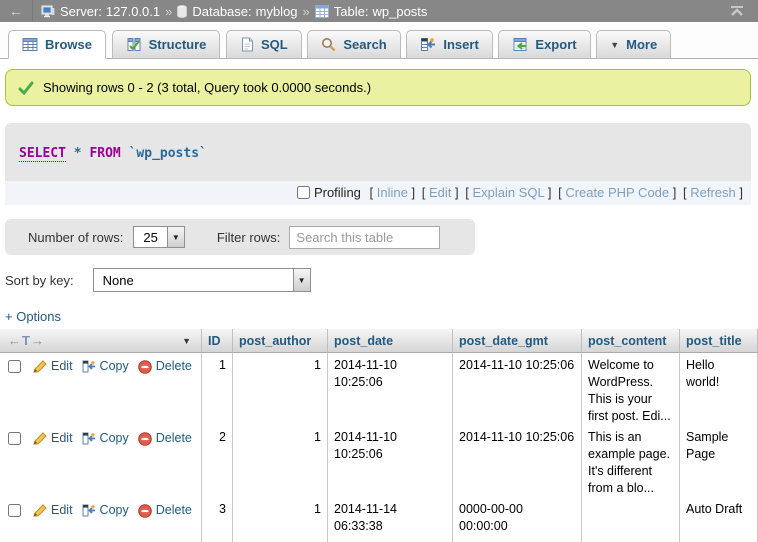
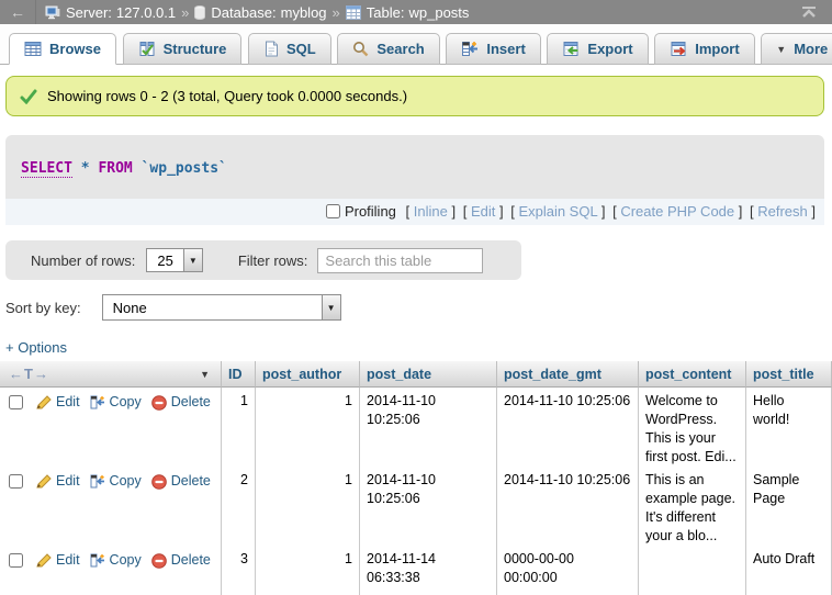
  ←
  Server:
  127.0.0.1
  »
  Database:
  myblog
  »
  Table:
  wp_posts
  Browse
  Structure
  SQL
  Search
  Insert
  Export
+ Import
  ▼
  More
  Showing rows 0 - 2 (3 total, Query took 0.0000 seconds.)
  SELECT * FROM `wp_posts`
  Profiling Inline Edit Explain SQL Create PHP Code Refresh
  Number of rows:
  25
  ▼
  Filter rows:
  Search this table
  Sort by key:
  None
  ▼
  + Options
  ←T→
  ▼
  ID
  post_author
  post_date
  post_date_gmt
  post_content
  post_title
  Edit
  Copy
  Delete
  1
  1
  2014-11-10 10:25:06
  2014-11-10 10:25:06
  Welcome to WordPress. This is your first post. Edi...
  Hello world!
  Edit
  Copy
  Delete
  2
  1
  2014-11-10 10:25:06
  2014-11-10 10:25:06
- This is an example page. It's different from a blo...
+ This is an example page. It's different your a blo...
  Sample Page
  Edit
  Copy
  Delete
  3
  1
  2014-11-14 06:33:38
  0000-00-00 00:00:00
  Auto Draft
